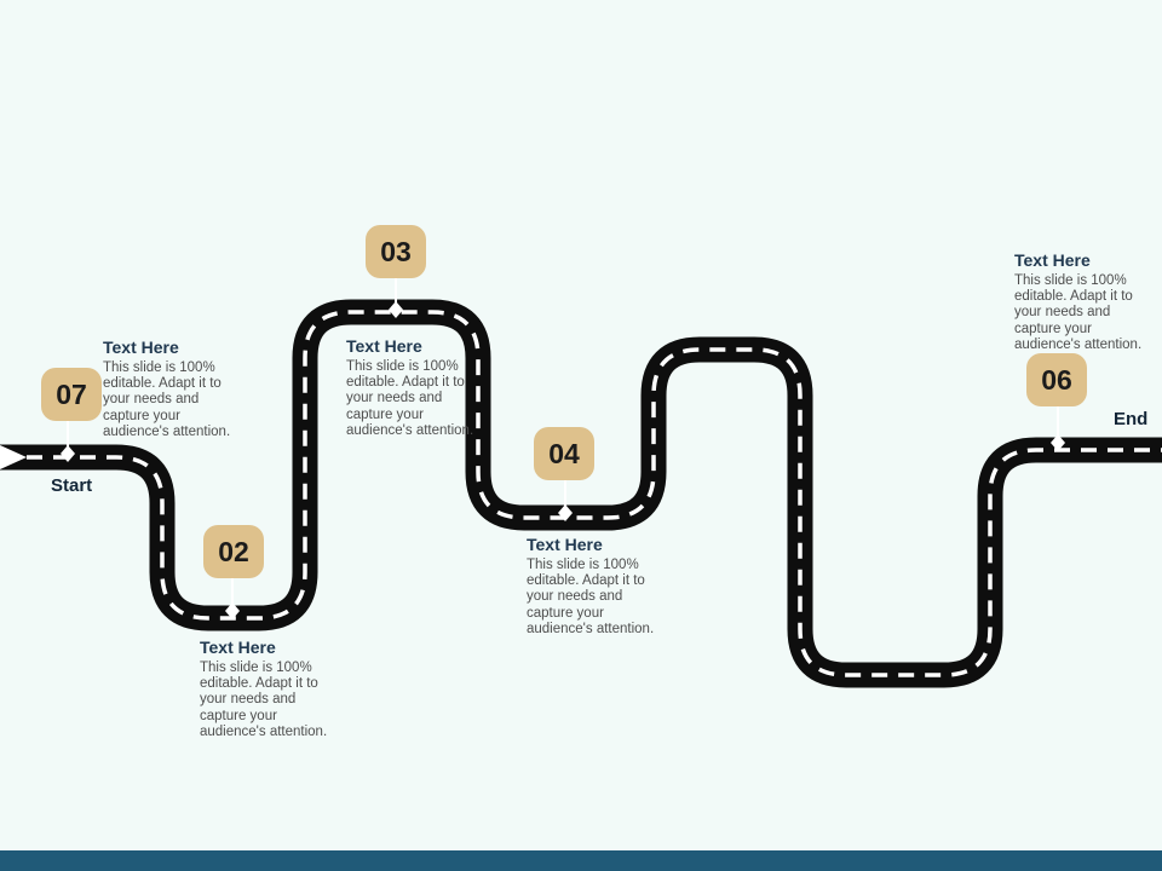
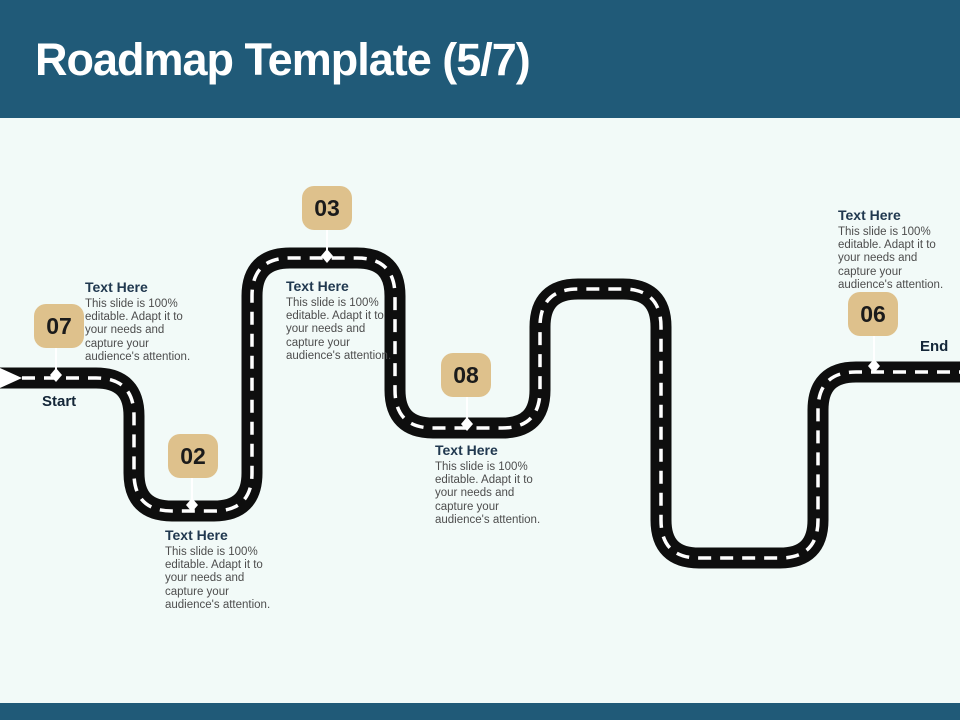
+ Roadmap Template (5/7)
  07
  02
  03
- 04
+ 08
  06
  Text Here
  This slide is 100%
  editable. Adapt it to
  your needs and
  capture your
  audience's attention.
  Text Here
  This slide is 100%
  editable. Adapt it to
  your needs and
  capture your
  audience's attention.
  Text Here
  This slide is 100%
  editable. Adapt it to
  your needs and
  capture your
  audience's attention.
  Text Here
  This slide is 100%
  editable. Adapt it to
  your needs and
  capture your
  audience's attention.
  Text Here
  This slide is 100%
  editable. Adapt it to
  your needs and
  capture your
  audience's attention.
  Start
  End
